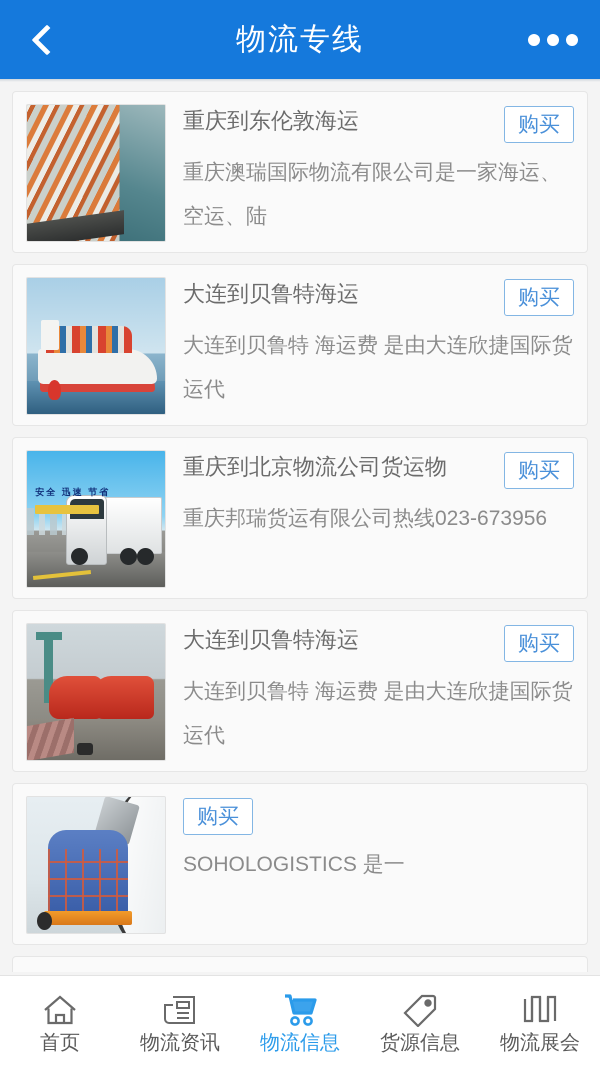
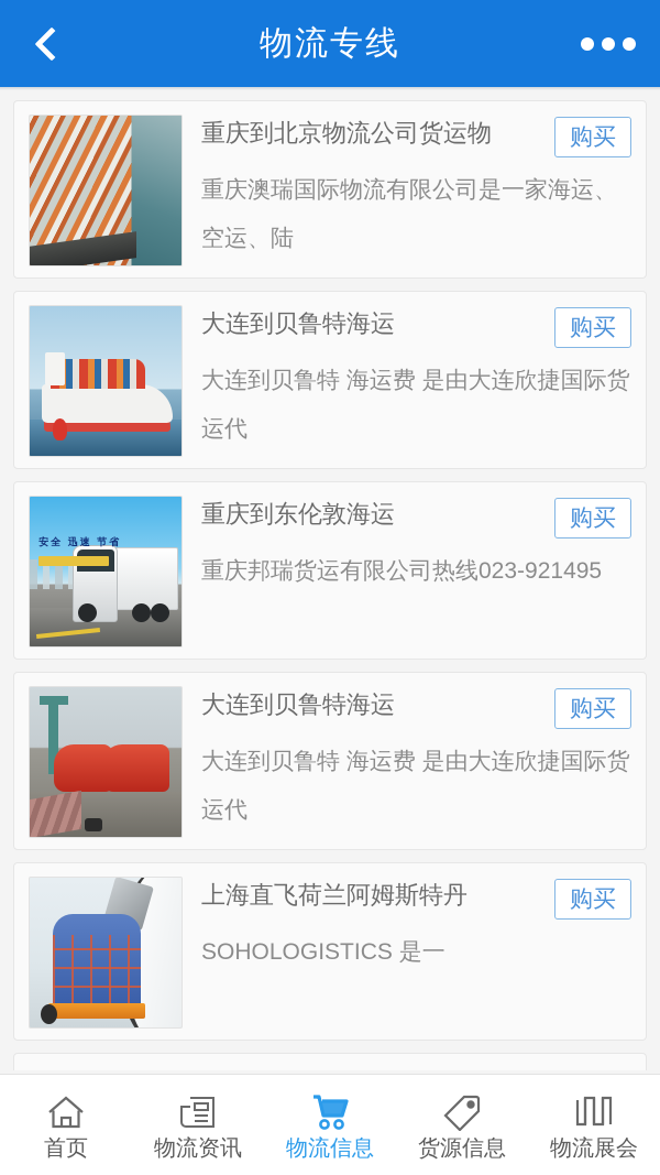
  物流专线
- 重庆到东伦敦海运
+ 重庆到北京物流公司货运物
  购买
  重庆澳瑞国际物流有限公司是一家海运、空运、陆
  大连到贝鲁特海运
  购买
  大连到贝鲁特 海运费 是由大连欣捷国际货运代
  安全 迅速 节省
- 重庆到北京物流公司货运物
+ 重庆到东伦敦海运
  购买
- 重庆邦瑞货运有限公司热线023-673956
+ 重庆邦瑞货运有限公司热线023-921495
  大连到贝鲁特海运
  购买
  大连到贝鲁特 海运费 是由大连欣捷国际货运代
+ 上海直飞荷兰阿姆斯特丹
  购买
  SOHOLOGISTICS 是一
  首页
  物流资讯
  物流信息
  货源信息
  物流展会
